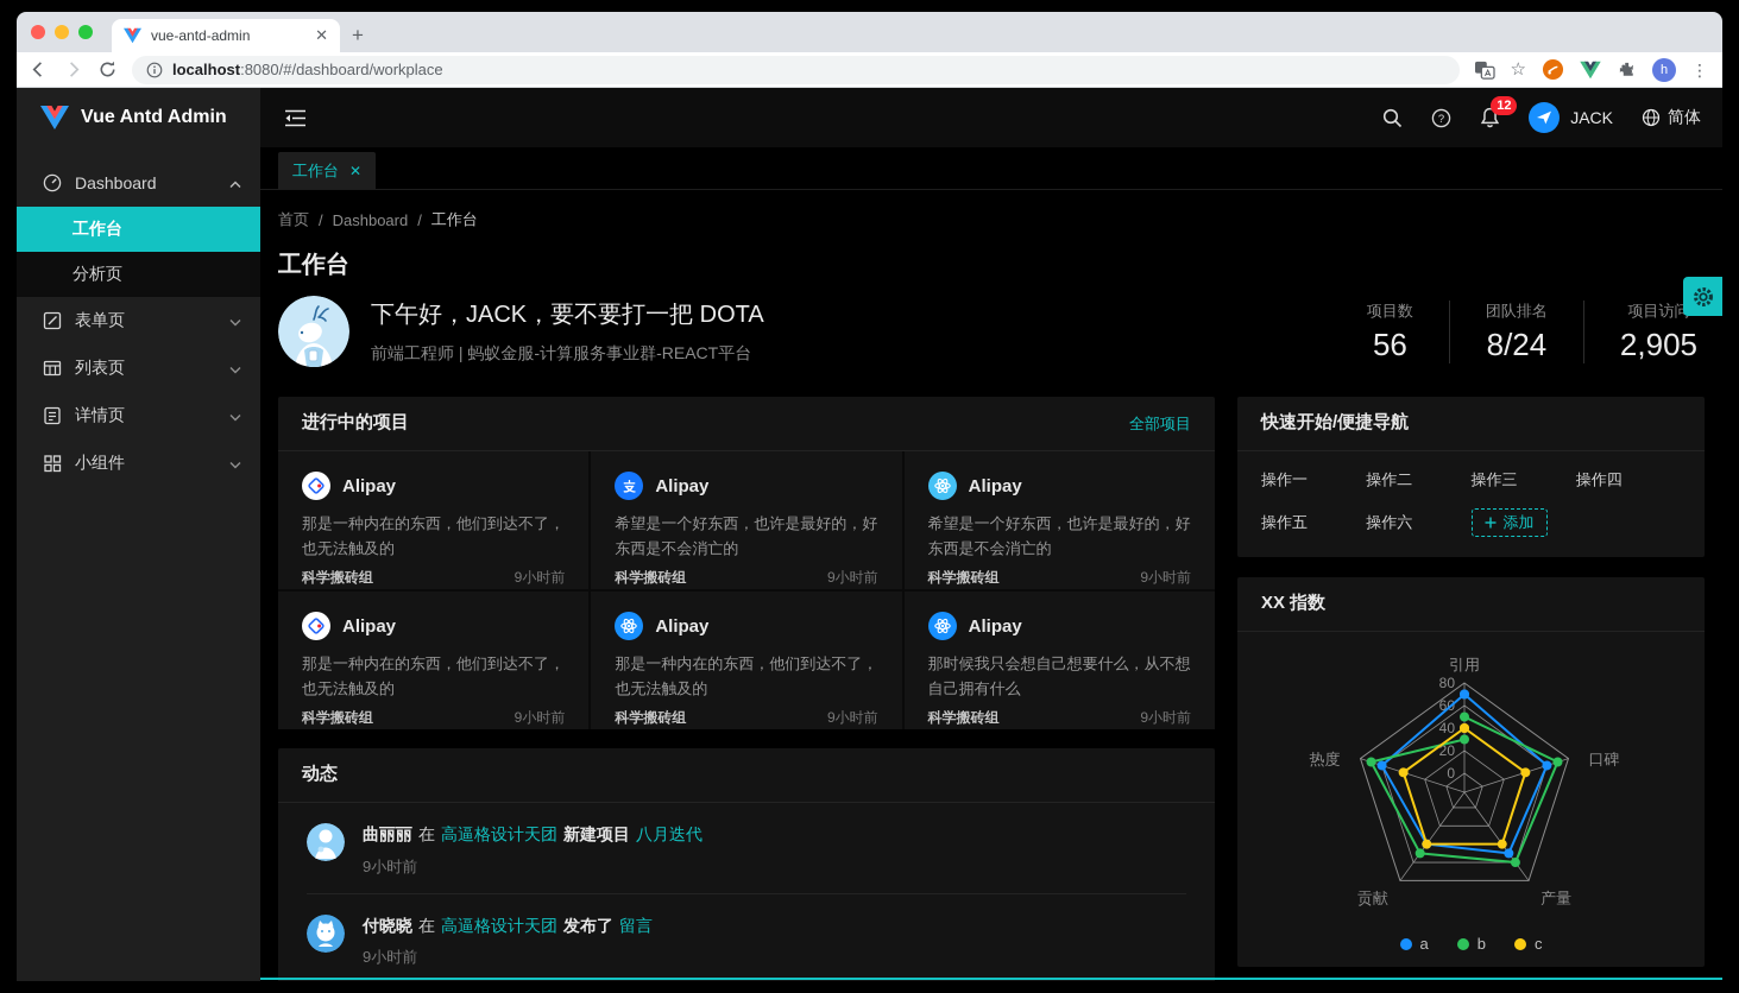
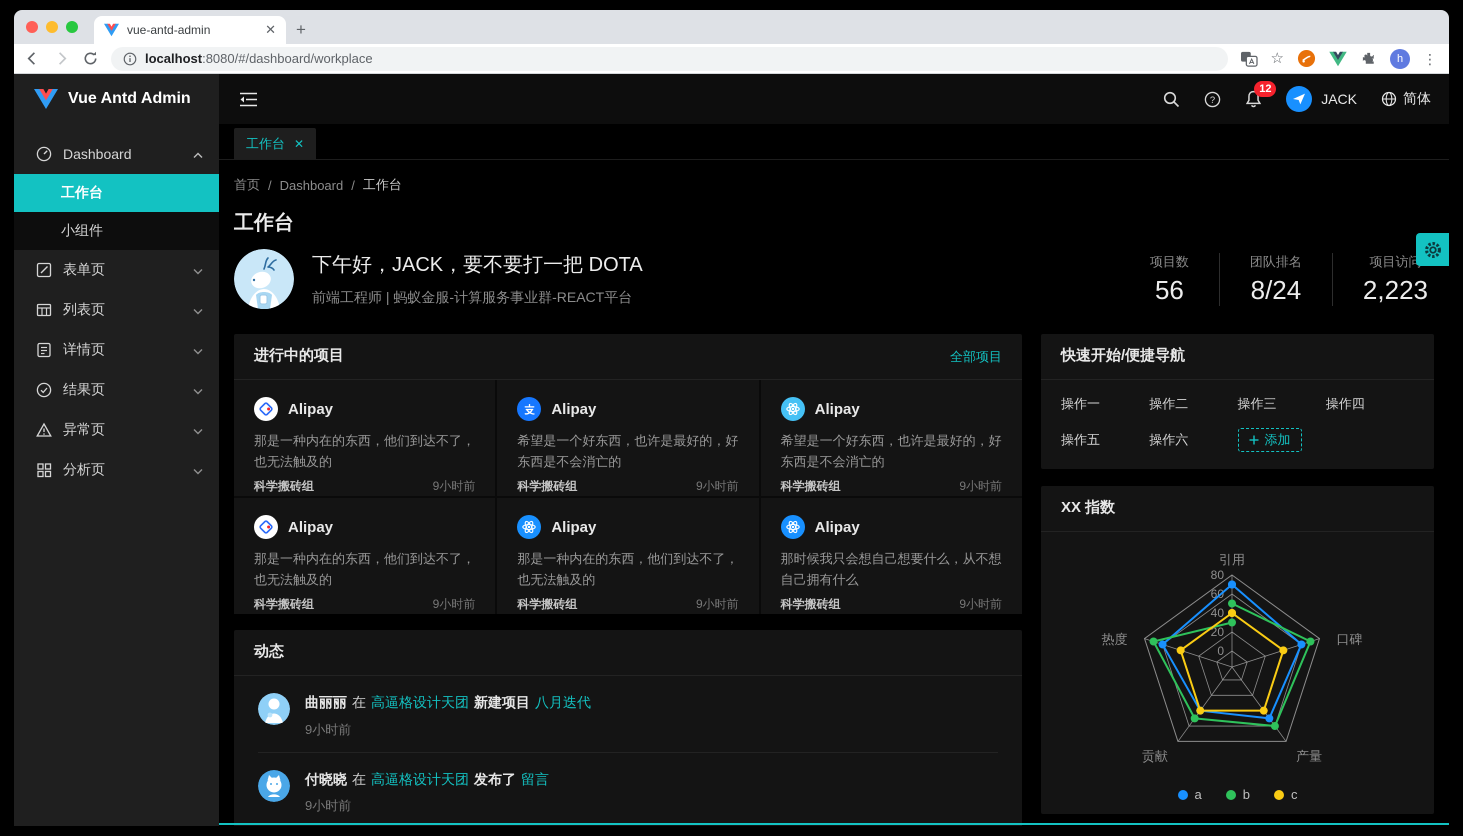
  vue-antd-admin
  ✕
  +
  localhost:8080/#/dashboard/workplace
  ☆
  h
  ⋮
  Vue Antd Admin
  ?
  12
  JACK
  简体
  Dashboard
  工作台
- 分析页
+ 小组件
  表单页
  列表页
  详情页
+ 结果页
+ 异常页
- 小组件
+ 分析页
  工作台
  ✕
  首页
  /
  Dashboard
  /
  工作台
  工作台
  下午好，JACK，要不要打一把 DOTA
  前端工程师 | 蚂蚁金服-计算服务事业群-REACT平台
  项目数
  56
  团队排名
  8/24
  项目访问
- 2,905
+ 2,223
  进行中的项目
  全部项目
  Alipay
  那是一种内在的东西，他们到达不了，也无法触及的
  科学搬砖组
  9小时前
  Alipay
  希望是一个好东西，也许是最好的，好东西是不会消亡的
  科学搬砖组
  9小时前
  Alipay
  希望是一个好东西，也许是最好的，好东西是不会消亡的
  科学搬砖组
  9小时前
  Alipay
  那是一种内在的东西，他们到达不了，也无法触及的
  科学搬砖组
  9小时前
  Alipay
  那是一种内在的东西，他们到达不了，也无法触及的
  科学搬砖组
  9小时前
  Alipay
  那时候我只会想自己想要什么，从不想自己拥有什么
  科学搬砖组
  9小时前
  动态
  曲丽丽 在 高逼格设计天团 新建项目 八月迭代
  9小时前
  付晓晓 在 高逼格设计天团 发布了 留言
  9小时前
  快速开始/便捷导航
  操作一
  操作二
  操作三
  操作四
  操作五
  操作六
  添加
  XX 指数
  0
  20
  40
  80
  引用
  口碑
  产量
  贡献
  热度
  a
  b
  c
